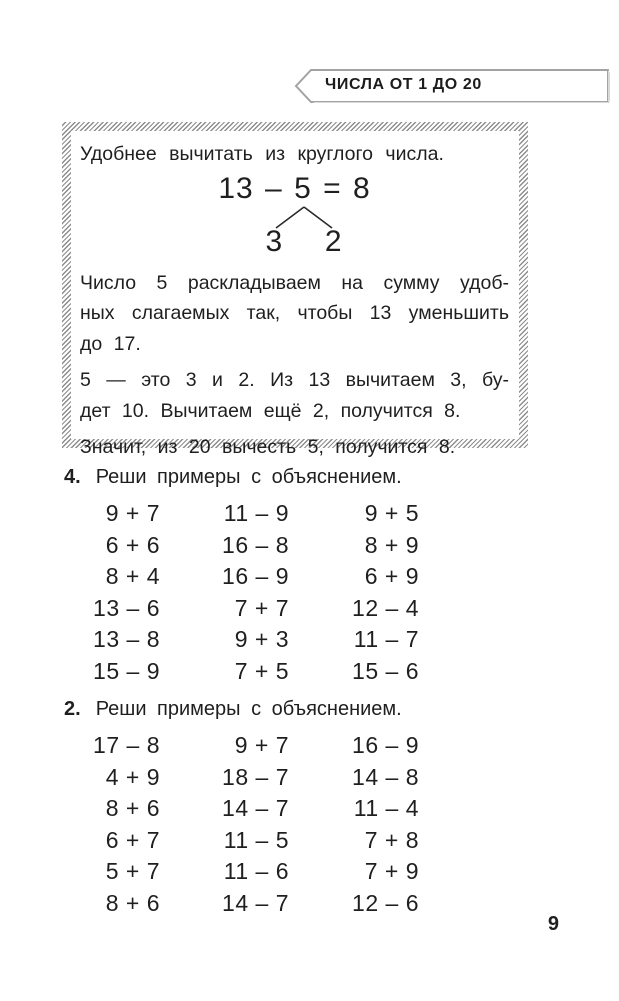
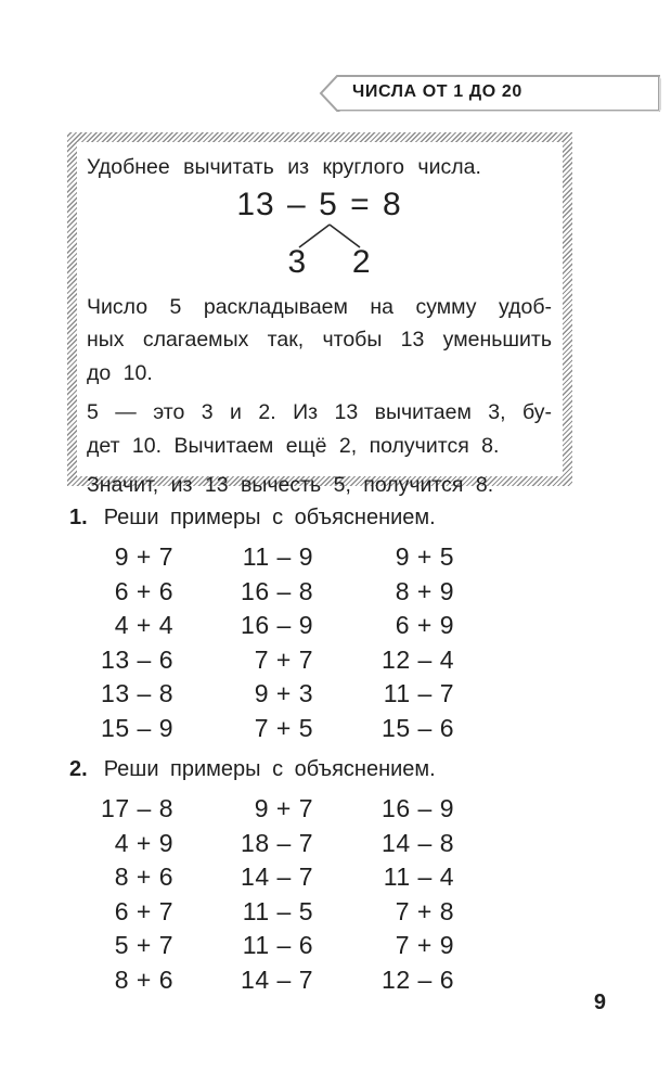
  ЧИСЛА ОТ 1 ДО 20
  Удобнее вычитать из круглого числа.
  13 – 5 = 8
  3
  2
  Число 5 раскладываем на сумму удоб-
  ных слагаемых так, чтобы 13 уменьшить
- до 17.
+ до 10.
  5 — это 3 и 2. Из 13 вычитаем 3, бу-
  дет 10. Вычитаем ещё 2, получится 8.
- Значит, из 20 вычесть 5, получится 8.
+ Значит, из 13 вычесть 5, получится 8.
- 4. Реши примеры с объяснением.
+ 1. Реши примеры с объяснением.
  9 + 7
  11 – 9
  9 + 5
  6 + 6
  16 – 8
  8 + 9
- 8 + 4
+ 4 + 4
  16 – 9
  6 + 9
  13 – 6
  7 + 7
  12 – 4
  13 – 8
  9 + 3
  11 – 7
  15 – 9
  7 + 5
  15 – 6
  2. Реши примеры с объяснением.
  17 – 8
  9 + 7
  16 – 9
  4 + 9
  18 – 7
  14 – 8
  8 + 6
  14 – 7
  11 – 4
  6 + 7
  11 – 5
  7 + 8
  5 + 7
  11 – 6
  7 + 9
  8 + 6
  14 – 7
  12 – 6
  9
